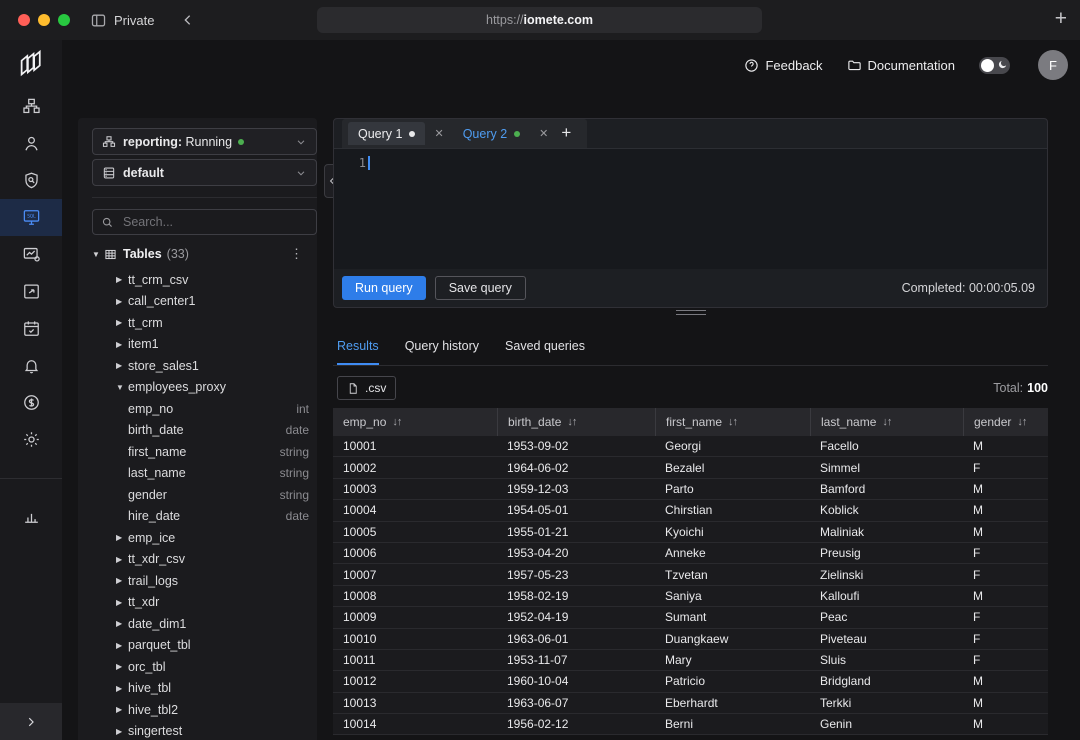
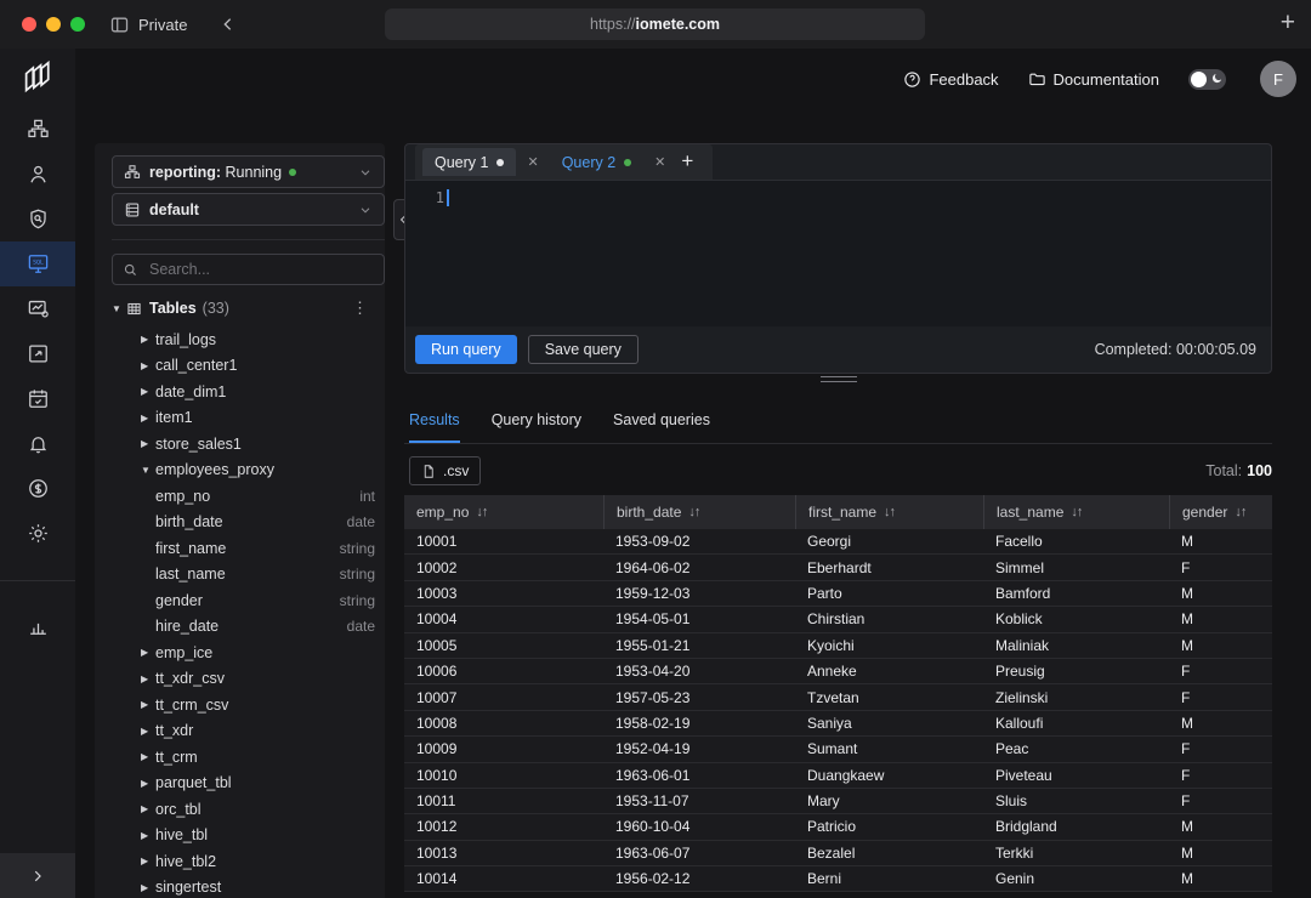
  Private
  https://
  iomete.com
  +
  Feedback
  Documentation
  F
  reporting:
  Running
  default
  Search...
  ▼
  Tables
  (33)
  ⋮
  ▶
- tt_crm_csv
+ trail_logs
  ▶
  call_center1
  ▶
- tt_crm
+ date_dim1
  ▶
  item1
  ▶
  store_sales1
  ▼
  employees_proxy
  emp_no
  int
  birth_date
  date
  first_name
  string
  last_name
  string
  gender
  string
  hire_date
  date
  ▶
  emp_ice
  ▶
  tt_xdr_csv
  ▶
- trail_logs
+ tt_crm_csv
  ▶
  tt_xdr
  ▶
- date_dim1
+ tt_crm
  ▶
  parquet_tbl
  ▶
  orc_tbl
  ▶
  hive_tbl
  ▶
  hive_tbl2
  ▶
  singertest
  Query 1
  ✕
  Query 2
  ✕
  +
  1
  Run query
  Save query
  Completed: 00:00:05.09
  Results
  Query history
  Saved queries
  .csv
  Total: 100
  emp_no
  ↓↑
  birth_date
  ↓↑
  first_name
  ↓↑
  last_name
  ↓↑
  gender
  ↓↑
  10001
  1953-09-02
  Georgi
  Facello
  M
  10002
  1964-06-02
- Bezalel
+ Eberhardt
  Simmel
  F
  10003
  1959-12-03
  Parto
  Bamford
  M
  10004
  1954-05-01
  Chirstian
  Koblick
  M
  10005
  1955-01-21
  Kyoichi
  Maliniak
  M
  10006
  1953-04-20
  Anneke
  Preusig
  F
  10007
  1957-05-23
  Tzvetan
  Zielinski
  F
  10008
  1958-02-19
  Saniya
  Kalloufi
  M
  10009
  1952-04-19
  Sumant
  Peac
  F
  10010
  1963-06-01
  Duangkaew
  Piveteau
  F
  10011
  1953-11-07
  Mary
  Sluis
  F
  10012
  1960-10-04
  Patricio
  Bridgland
  M
  10013
  1963-06-07
- Eberhardt
+ Bezalel
  Terkki
  M
  10014
  1956-02-12
  Berni
  Genin
  M
